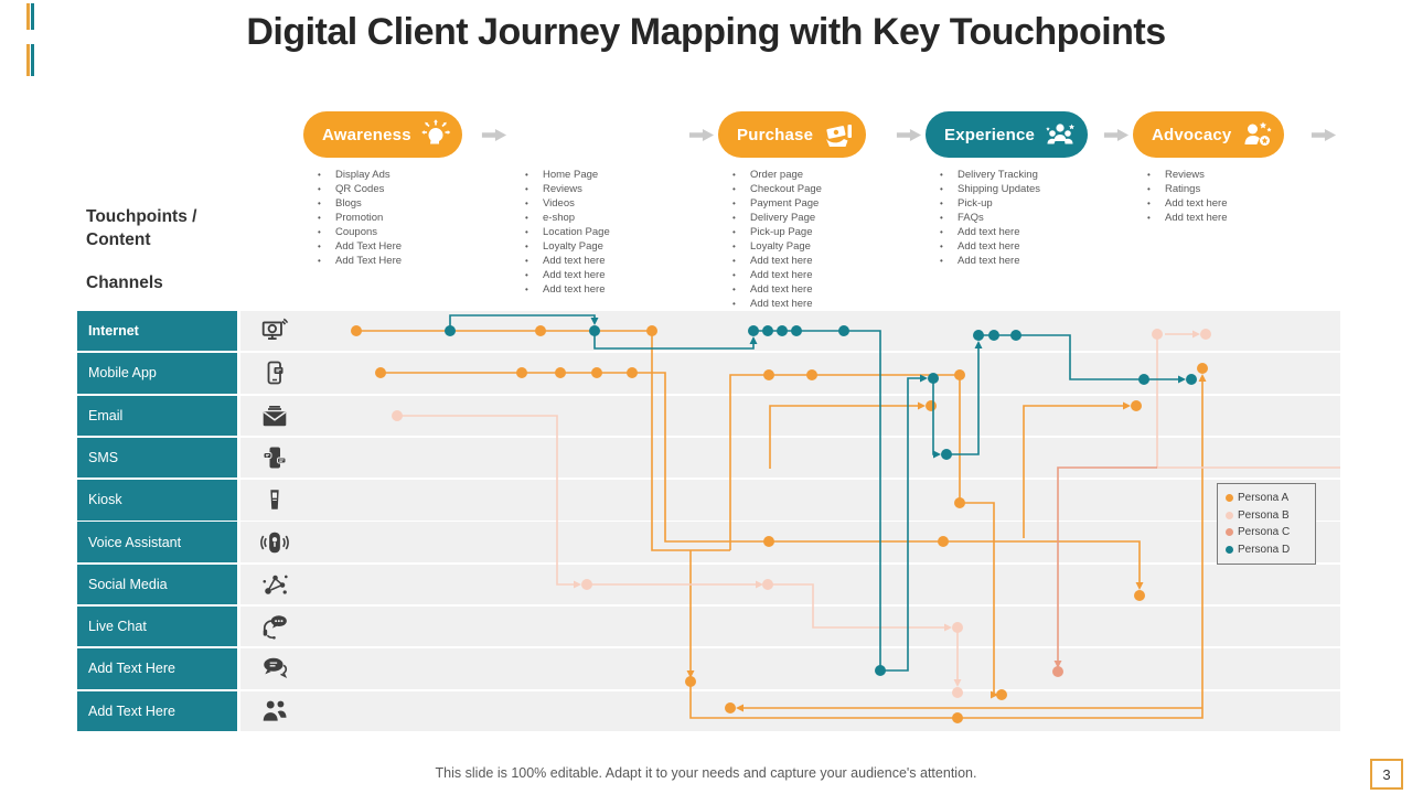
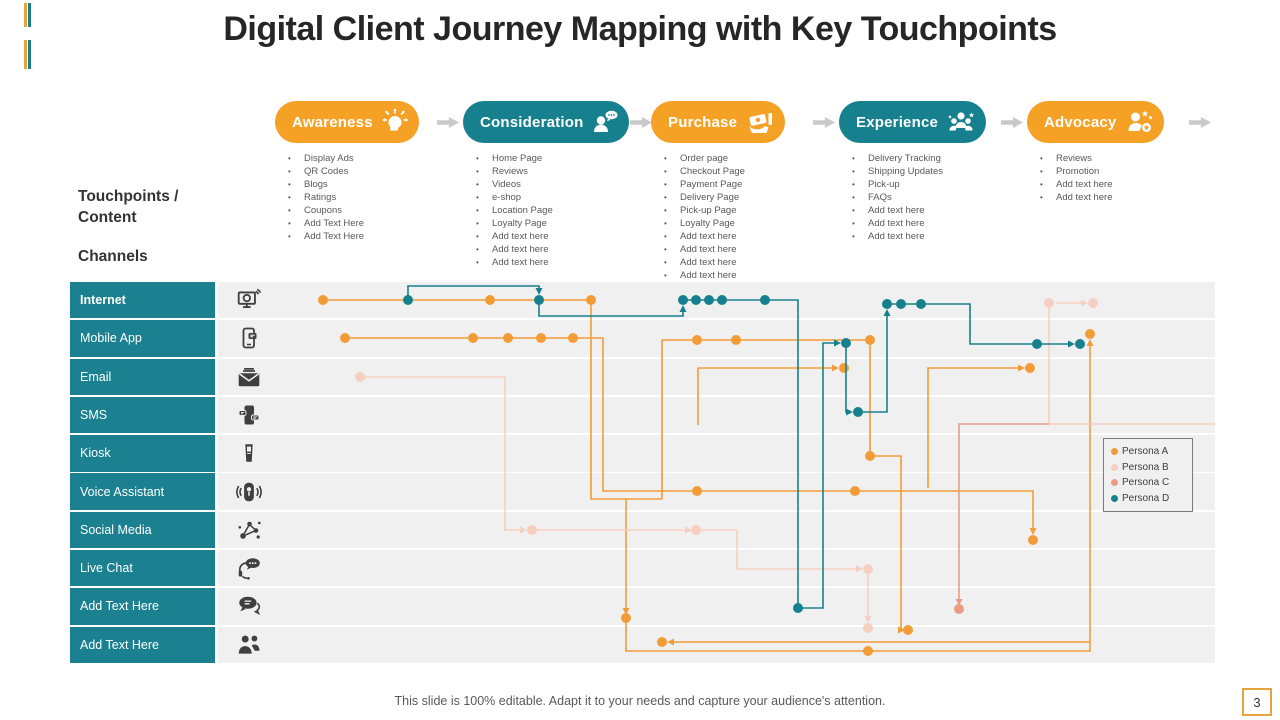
  Digital Client Journey Mapping with Key Touchpoints
  Awareness
  •
  Display Ads
  •
  QR Codes
  •
  Blogs
  •
- Promotion
+ Ratings
  •
  Coupons
  •
  Add Text Here
  •
  Add Text Here
+ Consideration
  •
  Home Page
  •
  Reviews
  •
  Videos
  •
  e-shop
  •
  Location Page
  •
  Loyalty Page
  •
  Add text here
  •
  Add text here
  •
  Add text here
  Purchase
  •
  Order page
  •
  Checkout Page
  •
  Payment Page
  •
  Delivery Page
  •
  Pick-up Page
  •
  Loyalty Page
  •
  Add text here
  •
  Add text here
  •
  Add text here
  •
  Add text here
  Experience
  •
  Delivery Tracking
  •
  Shipping Updates
  •
  Pick-up
  •
  FAQs
  •
  Add text here
  •
  Add text here
  •
  Add text here
  Advocacy
  •
  Reviews
  •
- Ratings
+ Promotion
  •
  Add text here
  •
  Add text here
  Touchpoints / Content
  Channels
  Internet
  Mobile App
  Email
  SMS
  Kiosk
  Voice Assistant
  Social Media
  Live Chat
  Add Text Here
  Add Text Here
  Persona A
  Persona B
  Persona C
  Persona D
  This slide is 100% editable. Adapt it to your needs and capture your audience's attention.
  3
